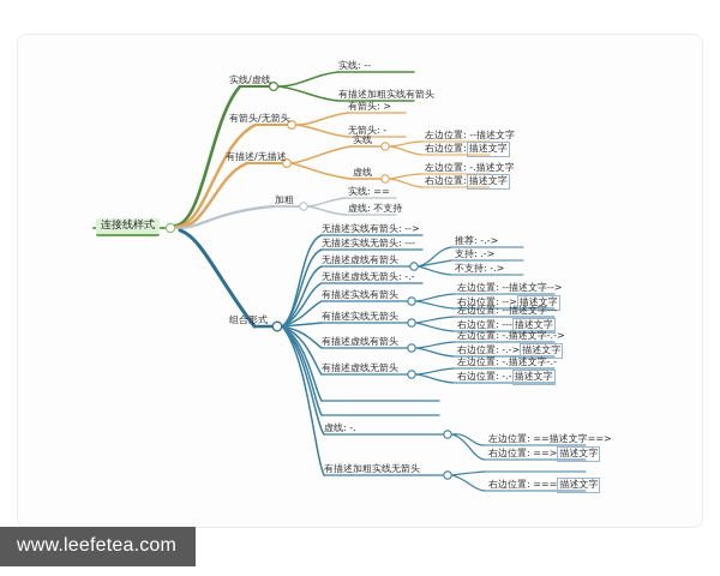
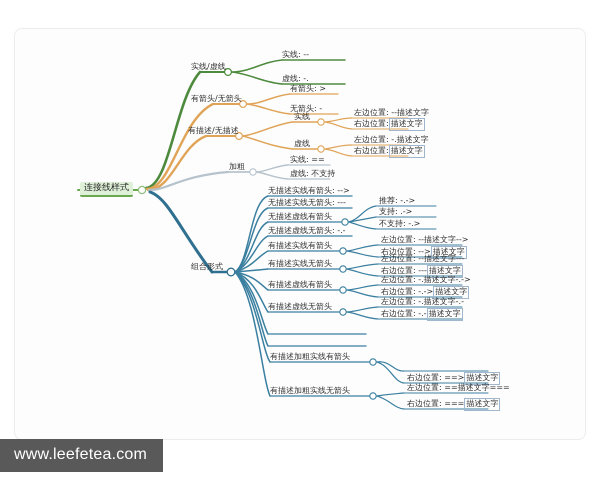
  连接线样式
  实线/虚线
  实线: --
- 有描述加粗实线有箭头
+ 虚线: -.
  有箭头/无箭头
  有箭头: >
  无箭头: -
  有描述/无描述
  实线
  左边位置: --描述文字
  右边位置: 描述文字
  虚线
  左边位置: -.描述文字
  右边位置: 描述文字
  加粗
  实线: ==
  虚线: 不支持
  组合形式
  无描述实线有箭头: -->
  无描述实线无箭头: ---
  无描述虚线有箭头
  推荐: -.->
  支持: .->
  不支持: -.>
  无描述虚线无箭头: -.-
  有描述实线有箭头
  左边位置: --描述文字-->
  右边位置: --> 描述文字
  有描述实线无箭头
  左边位置: --描述文字---
  右边位置: --- 描述文字
  有描述虚线有箭头
  左边位置: -.描述文字-.->
  右边位置: -.-> 描述文字
  有描述虚线无箭头
  左边位置: -.描述文字-.-
  右边位置: -.- 描述文字
- 虚线: -.
+ 有描述加粗实线有箭头
- 左边位置: ==描述文字==>
  右边位置: ==> 描述文字
  有描述加粗实线无箭头
+ 左边位置: ==描述文字===
  右边位置: === 描述文字
  www.leefetea.com
